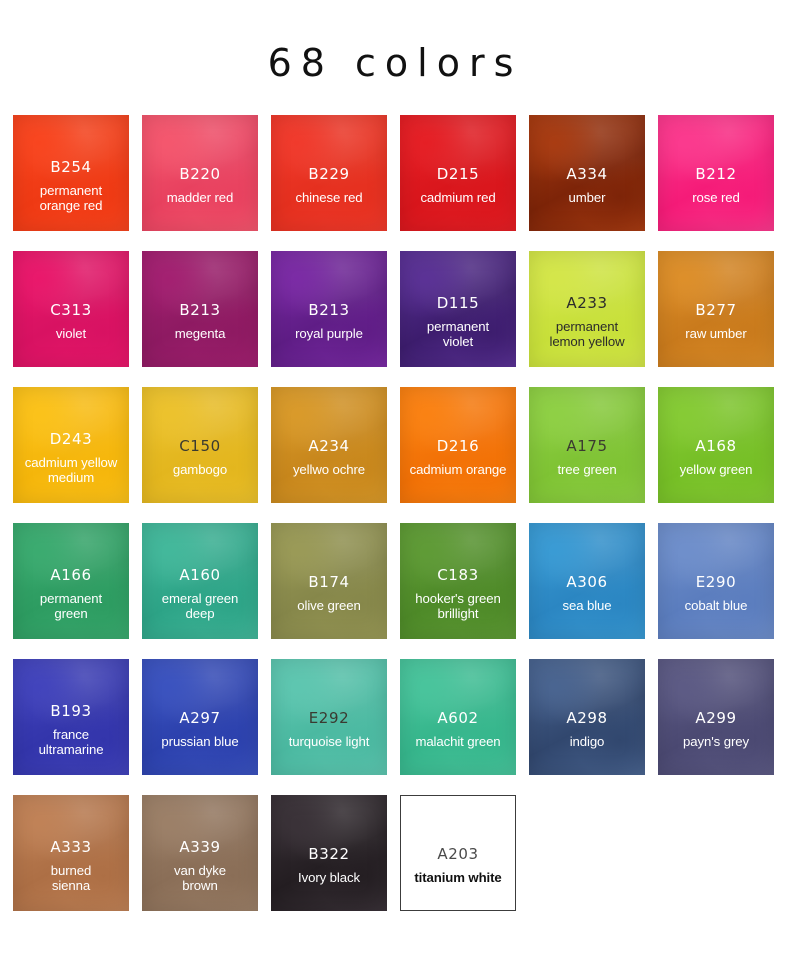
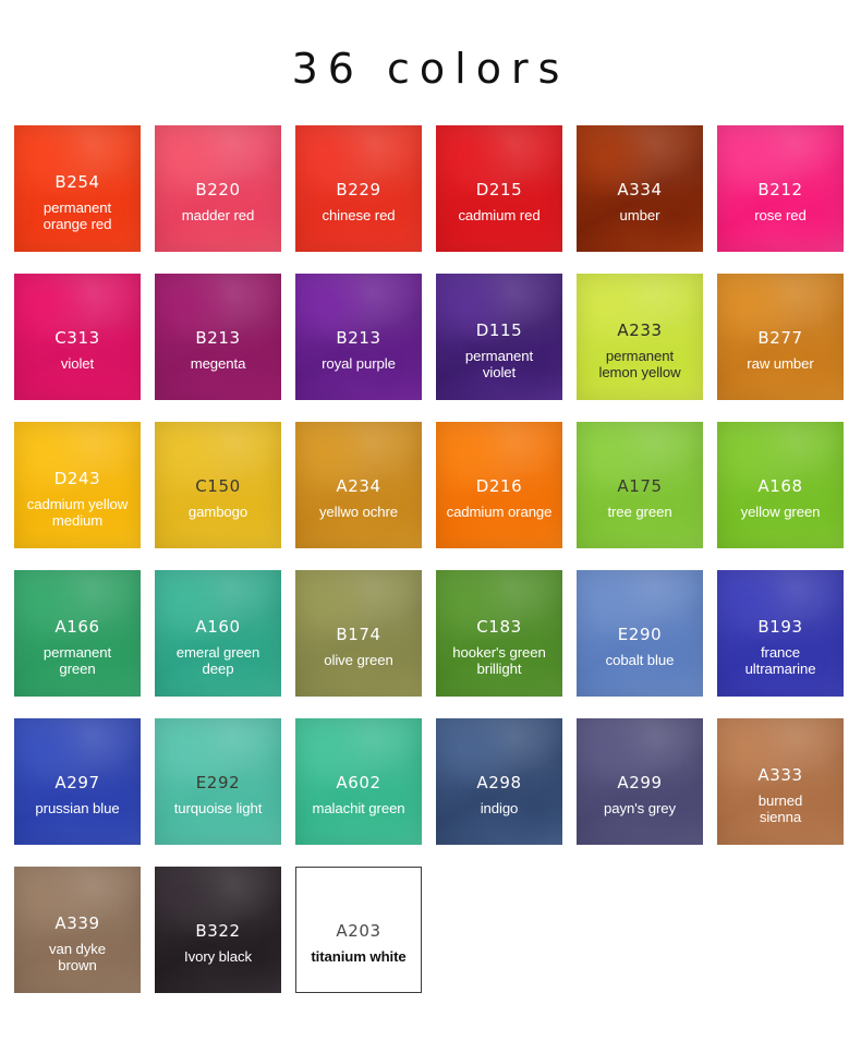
- 68 colors
+ 36 colors
  B254
  permanent
  orange red
  B220
  madder red
  B229
  chinese red
  D215
  cadmium red
  A334
  umber
  B212
  rose red
  C313
  violet
  B213
  megenta
  B213
  royal purple
  D115
  permanent
  violet
  A233
  permanent
  lemon yellow
  B277
  raw umber
  D243
  cadmium yellow
  medium
  C150
  gambogo
  A234
  yellwo ochre
  D216
  cadmium orange
  A175
  tree green
  A168
  yellow green
  A166
  permanent
  green
  A160
  emeral green
  deep
  B174
  olive green
  C183
  hooker's green
  brillight
- A306
- sea blue
  E290
  cobalt blue
  B193
  france
  ultramarine
  A297
  prussian blue
  E292
  turquoise light
  A602
  malachit green
  A298
  indigo
  A299
  payn's grey
  A333
  burned
  sienna
  A339
  van dyke
  brown
  B322
  Ivory black
  A203
  titanium white
